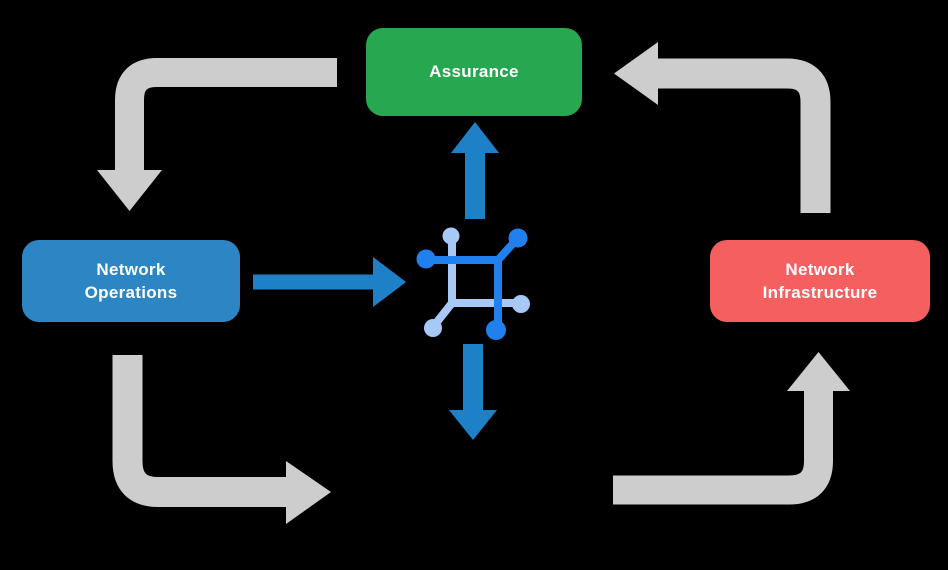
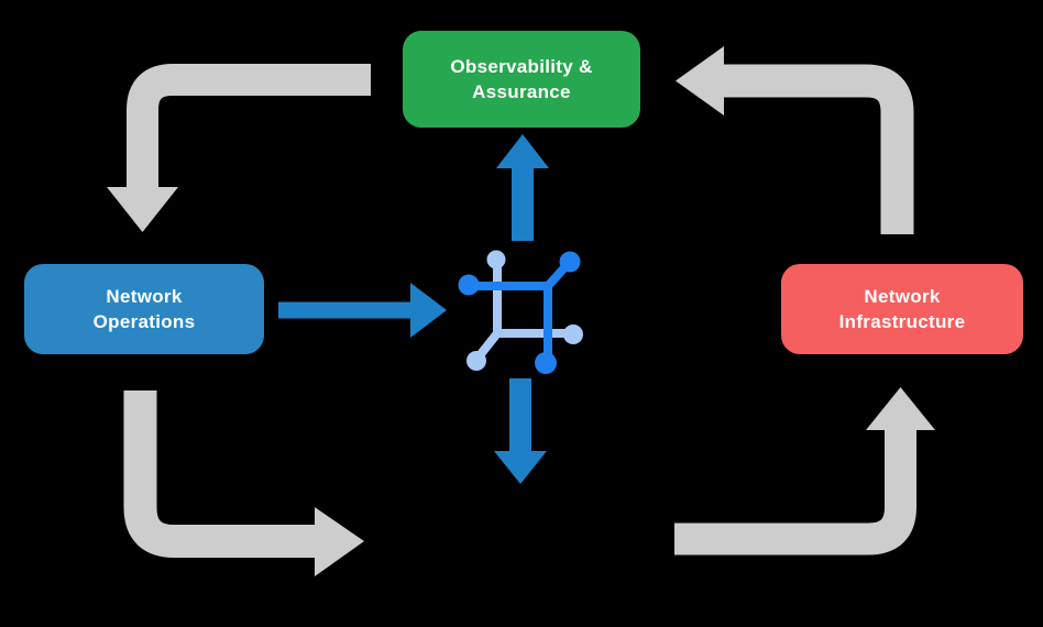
+ Observability &
  Assurance
  Network
  Operations
  Network
  Infrastructure
